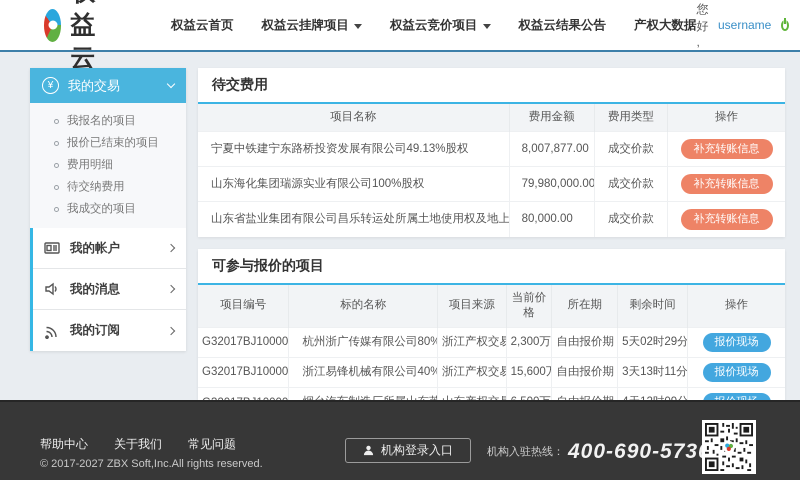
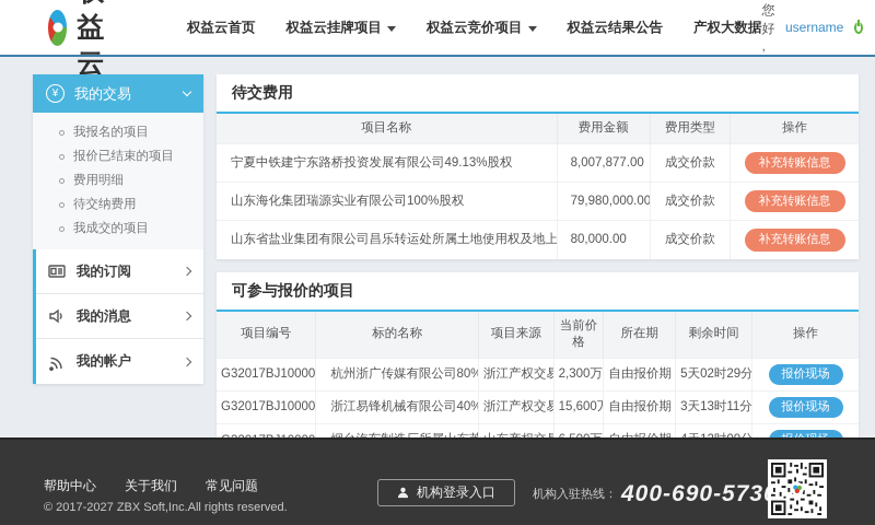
  权益云首页
  权益云挂牌项目
  权益云竞价项目
  权益云结果公告
  产权大数据
  您好 ,
  username
  ¥
  我的交易
  我报名的项目
  报价已结束的项目
  费用明细
  待交纳费用
  我成交的项目
- 我的帐户
+ 我的订阅
  我的消息
- 我的订阅
+ 我的帐户
  待交费用
  项目名称	费用金额	费用类型	操作
  宁夏中铁建宁东路桥投资发展有限公司49.13%股权	8,007,877.00	成交价款	补充转账信息
  山东海化集团瑞源实业有限公司100%股权	79,980,000.00	成交价款	补充转账信息
  山东省盐业集团有限公司昌乐转运处所属土地使用权及地上	80,000.00	成交价款	补充转账信息
  可参与报价的项目
  项目编号	标的名称	项目来源	当前价格	所在期	剩余时间	操作
  G32017BJ10000	杭州浙广传媒有限公司80%	浙江产权交易	2,300万	自由报价期	5天02时29分	报价现场
  G32017BJ10000	浙江易锋机械有限公司40%	浙江产权交易	15,600万	自由报价期	3天13时11分	报价现场
  帮助中心
  关于我们
  常见问题
  © 2017-2027 ZBX Soft,Inc.All rights reserved.
  机构登录入口
  机构入驻热线：
  400-690-573
